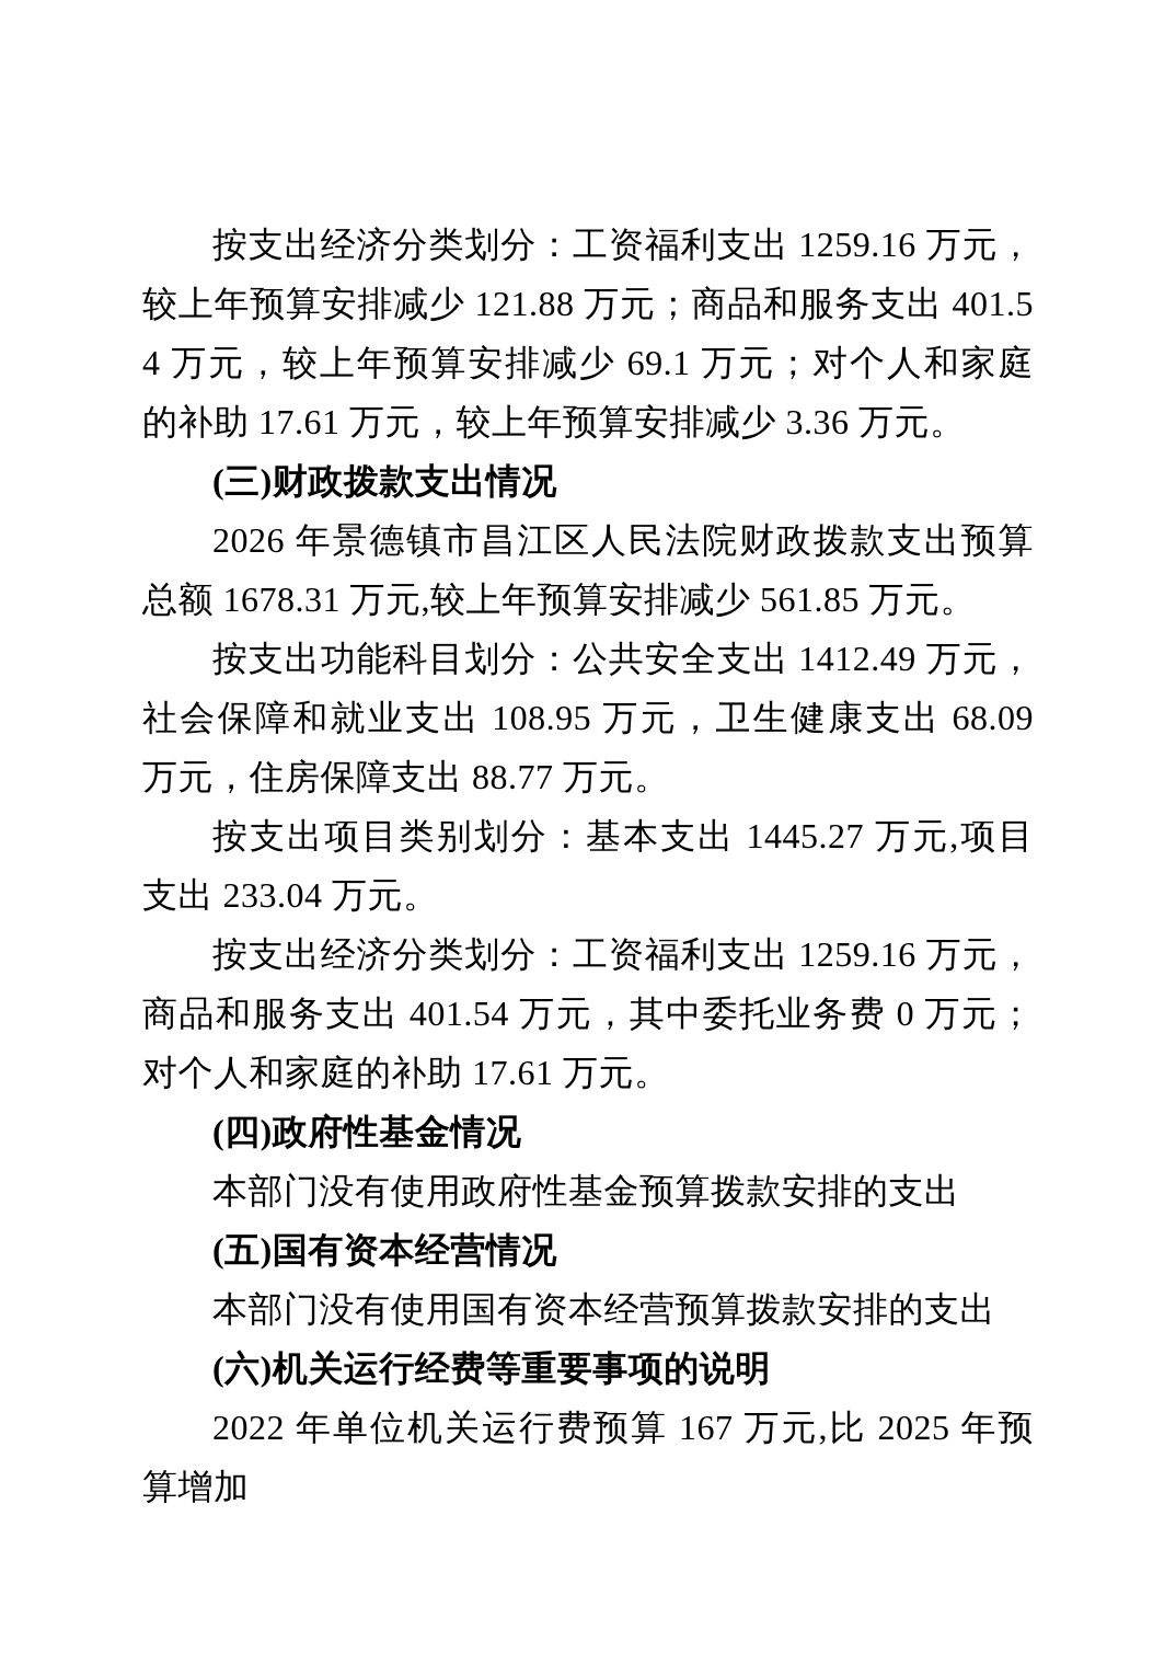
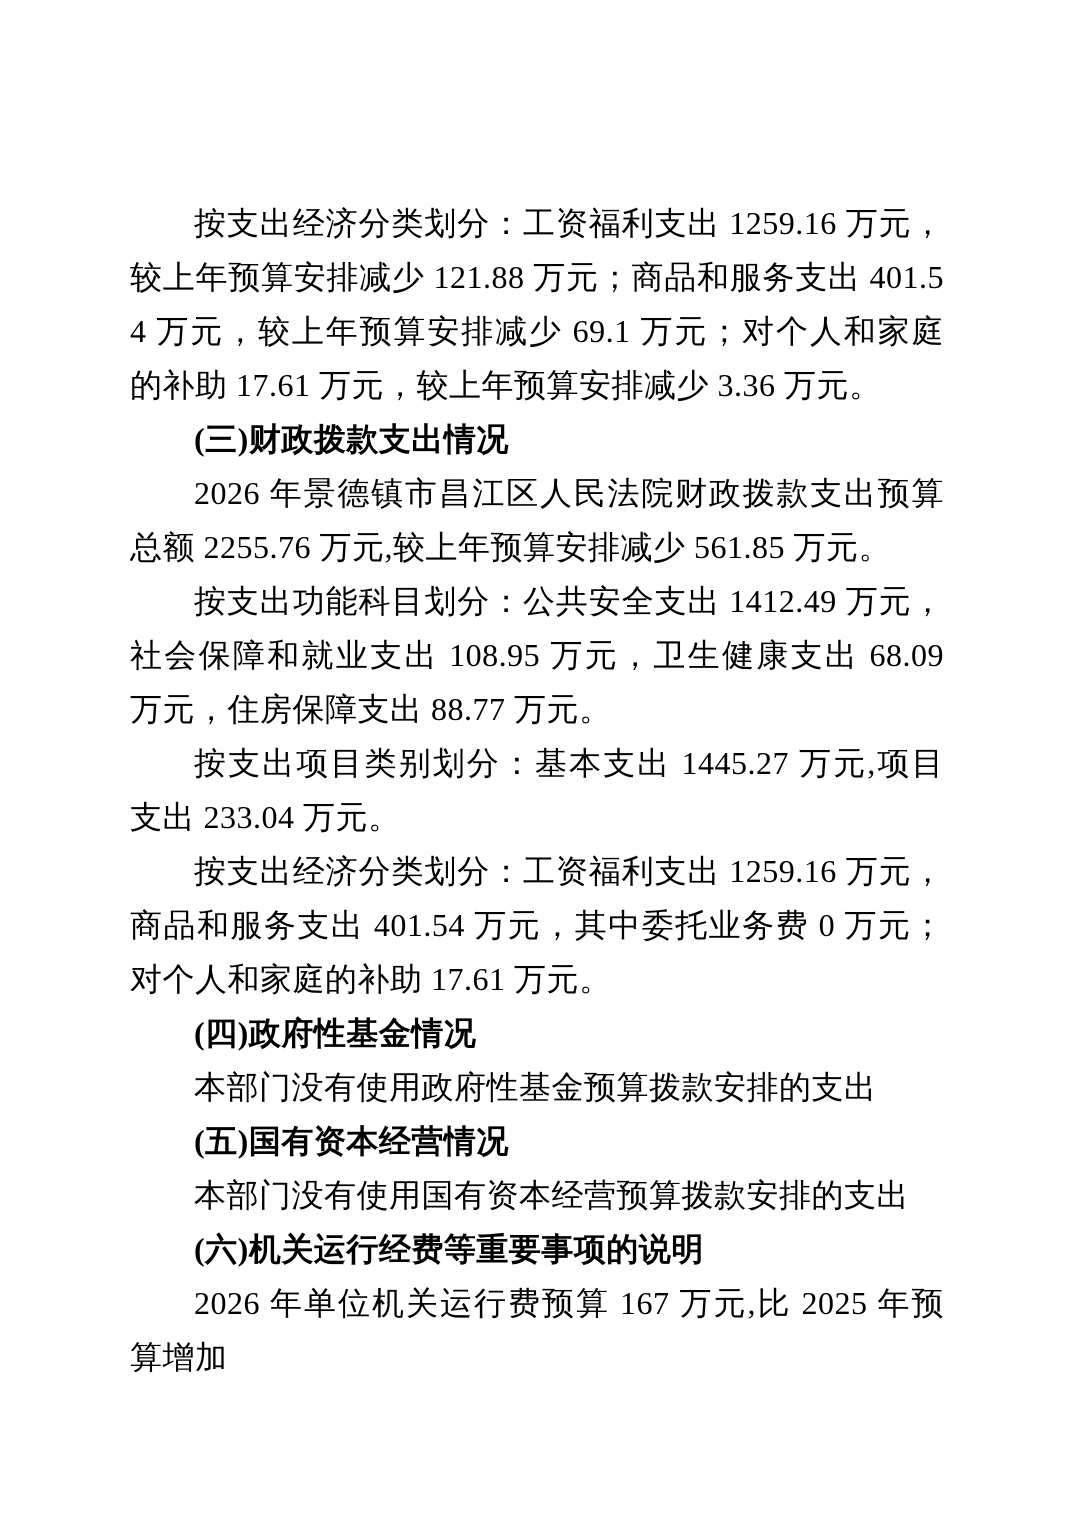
  按支出经济分类划分：工资福利支出 1259.16 万元，较上年预算安排减少 121.88 万元；商品和服务支出 401.54 万元，较上年预算安排减少 69.1 万元；对个人和家庭的补助 17.61 万元，较上年预算安排减少 3.36 万元。
  (三)财政拨款支出情况
- 2026 年景德镇市昌江区人民法院财政拨款支出预算总额 1678.31 万元,较上年预算安排减少 561.85 万元。
+ 2026 年景德镇市昌江区人民法院财政拨款支出预算总额 2255.76 万元,较上年预算安排减少 561.85 万元。
  按支出功能科目划分：公共安全支出 1412.49 万元，社会保障和就业支出 108.95 万元，卫生健康支出 68.09 万元，住房保障支出 88.77 万元。
  按支出项目类别划分：基本支出 1445.27 万元,项目支出 233.04 万元。
  按支出经济分类划分：工资福利支出 1259.16 万元，商品和服务支出 401.54 万元，其中委托业务费 0 万元；对个人和家庭的补助 17.61 万元。
  (四)政府性基金情况
  本部门没有使用政府性基金预算拨款安排的支出
  (五)国有资本经营情况
  本部门没有使用国有资本经营预算拨款安排的支出
  (六)机关运行经费等重要事项的说明
- 2022 年单位机关运行费预算 167 万元,比 2025 年预算增加
+ 2026 年单位机关运行费预算 167 万元,比 2025 年预算增加
